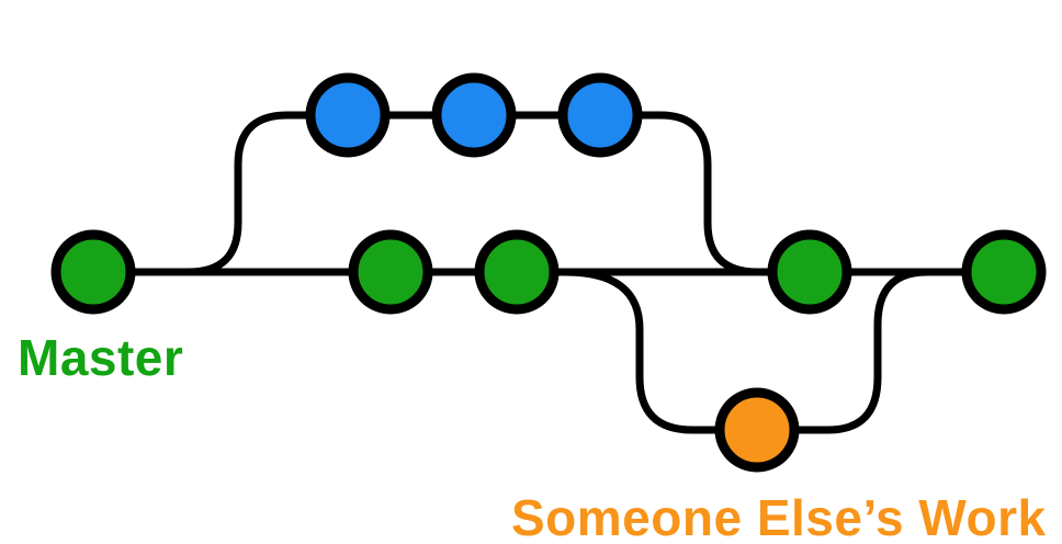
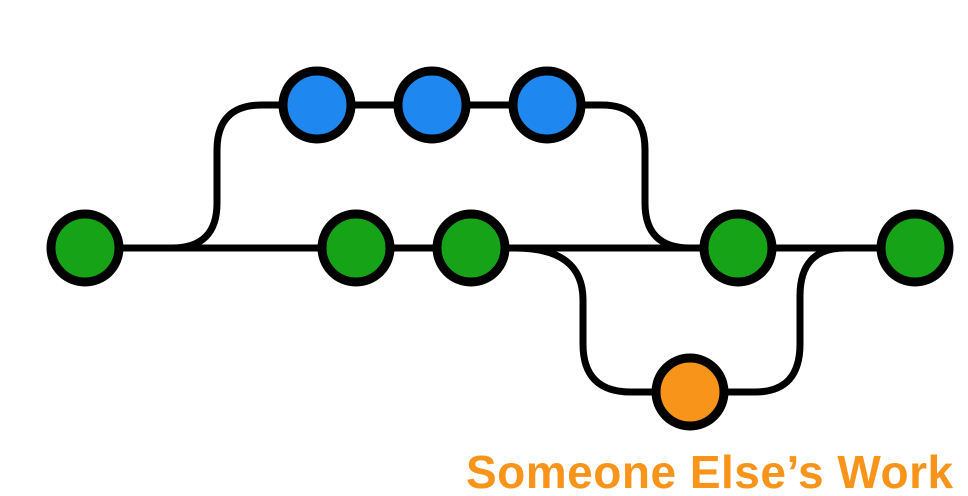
- Master
  Someone Else’s Work
